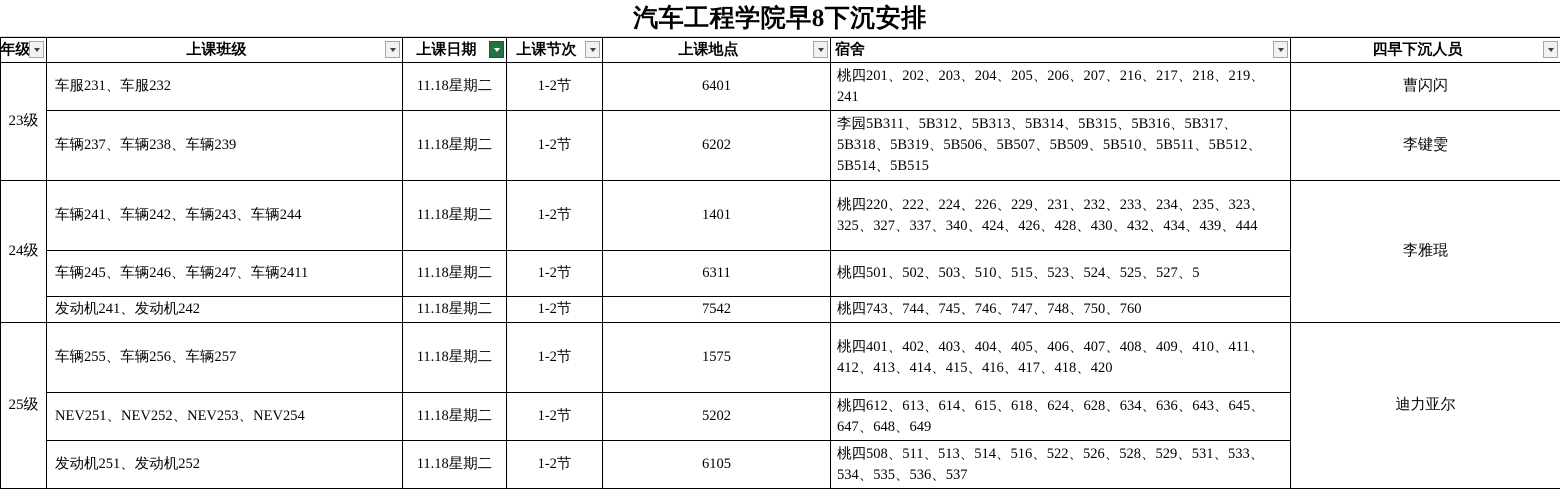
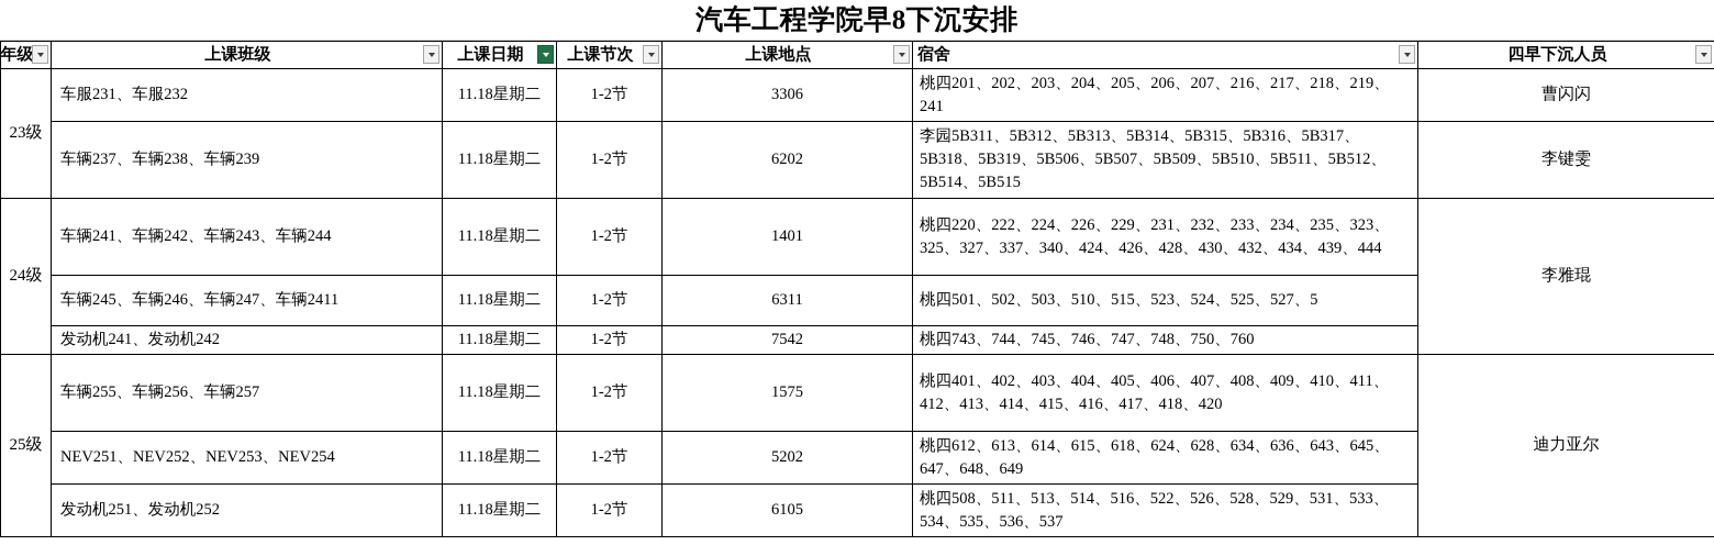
  汽车工程学院早8下沉安排
  年级	上课班级	上课日期	上课节次	上课地点	宿舍	四早下沉人员
- 23级	车服231、车服232	11.18星期二	1-2节	6401	桃四201、202、203、204、205、206、207、216、217、218、219、241	曹闪闪
+ 23级	车服231、车服232	11.18星期二	1-2节	3306	桃四201、202、203、204、205、206、207、216、217、218、219、241	曹闪闪
  车辆237、车辆238、车辆239	11.18星期二	1-2节	6202	李园5B311、5B312、5B313、5B314、5B315、5B316、5B317、5B318、5B319、5B506、5B507、5B509、5B510、5B511、5B512、5B514、5B515	李键雯
  24级	车辆241、车辆242、车辆243、车辆244	11.18星期二	1-2节	1401	桃四220、222、224、226、229、231、232、233、234、235、323、325、327、337、340、424、426、428、430、432、434、439、444	李雅琨
  车辆245、车辆246、车辆247、车辆2411	11.18星期二	1-2节	6311	桃四501、502、503、510、515、523、524、525、527、5
  发动机241、发动机242	11.18星期二	1-2节	7542	桃四743、744、745、746、747、748、750、760
  25级	车辆255、车辆256、车辆257	11.18星期二	1-2节	1575	桃四401、402、403、404、405、406、407、408、409、410、411、412、413、414、415、416、417、418、420	迪力亚尔
  NEV251、NEV252、NEV253、NEV254	11.18星期二	1-2节	5202	桃四612、613、614、615、618、624、628、634、636、643、645、647、648、649
  发动机251、发动机252	11.18星期二	1-2节	6105	桃四508、511、513、514、516、522、526、528、529、531、533、534、535、536、537
